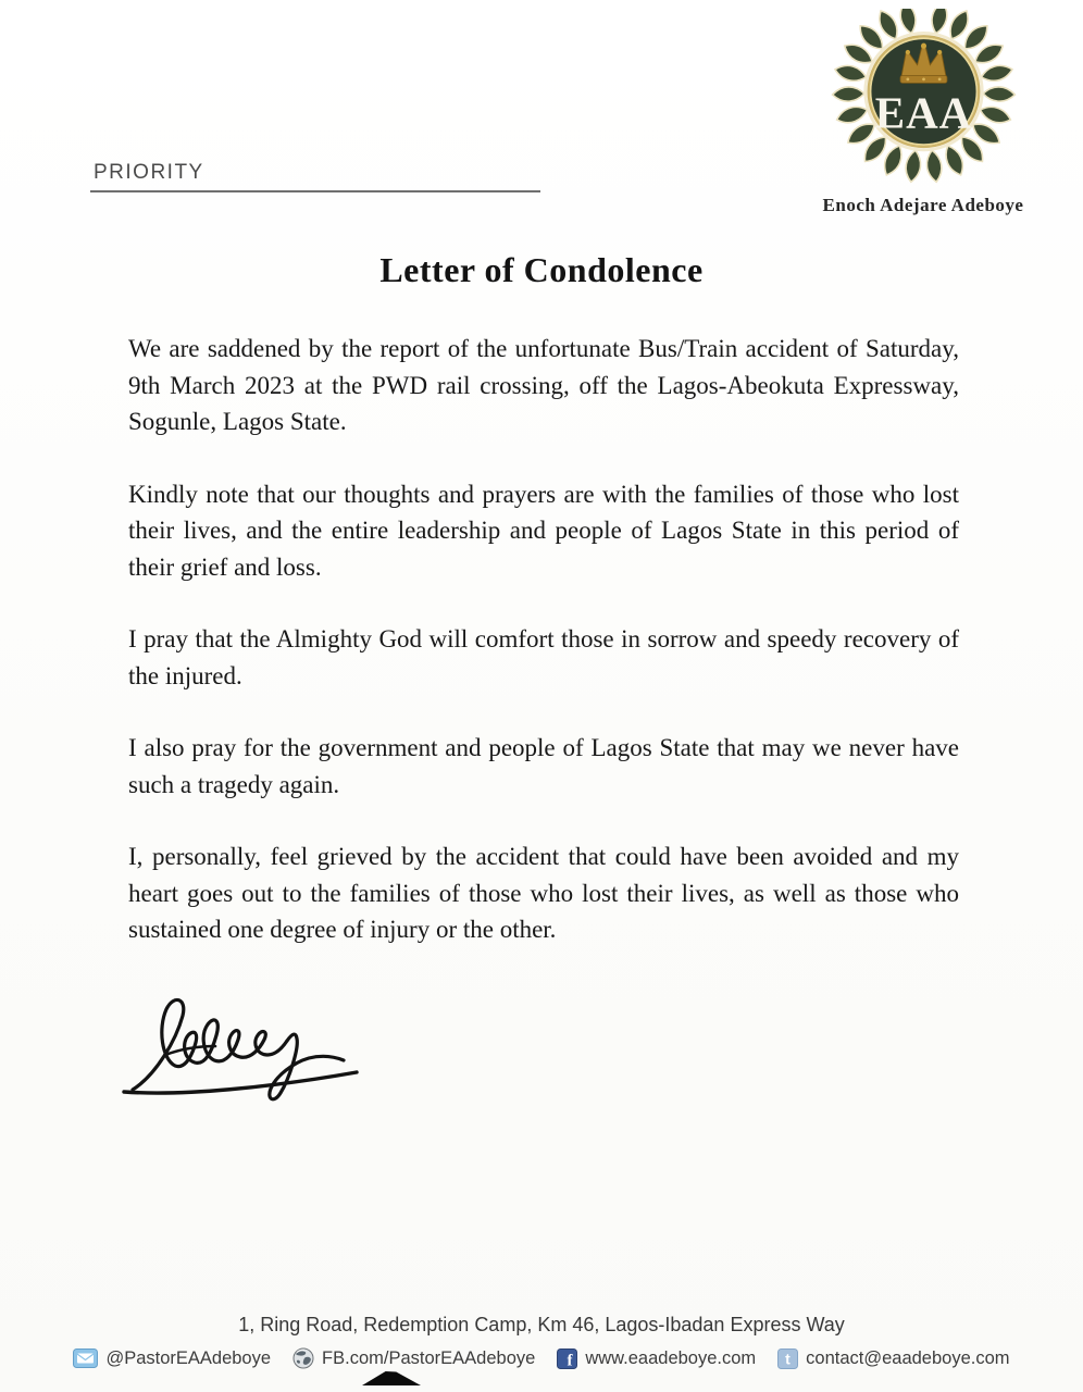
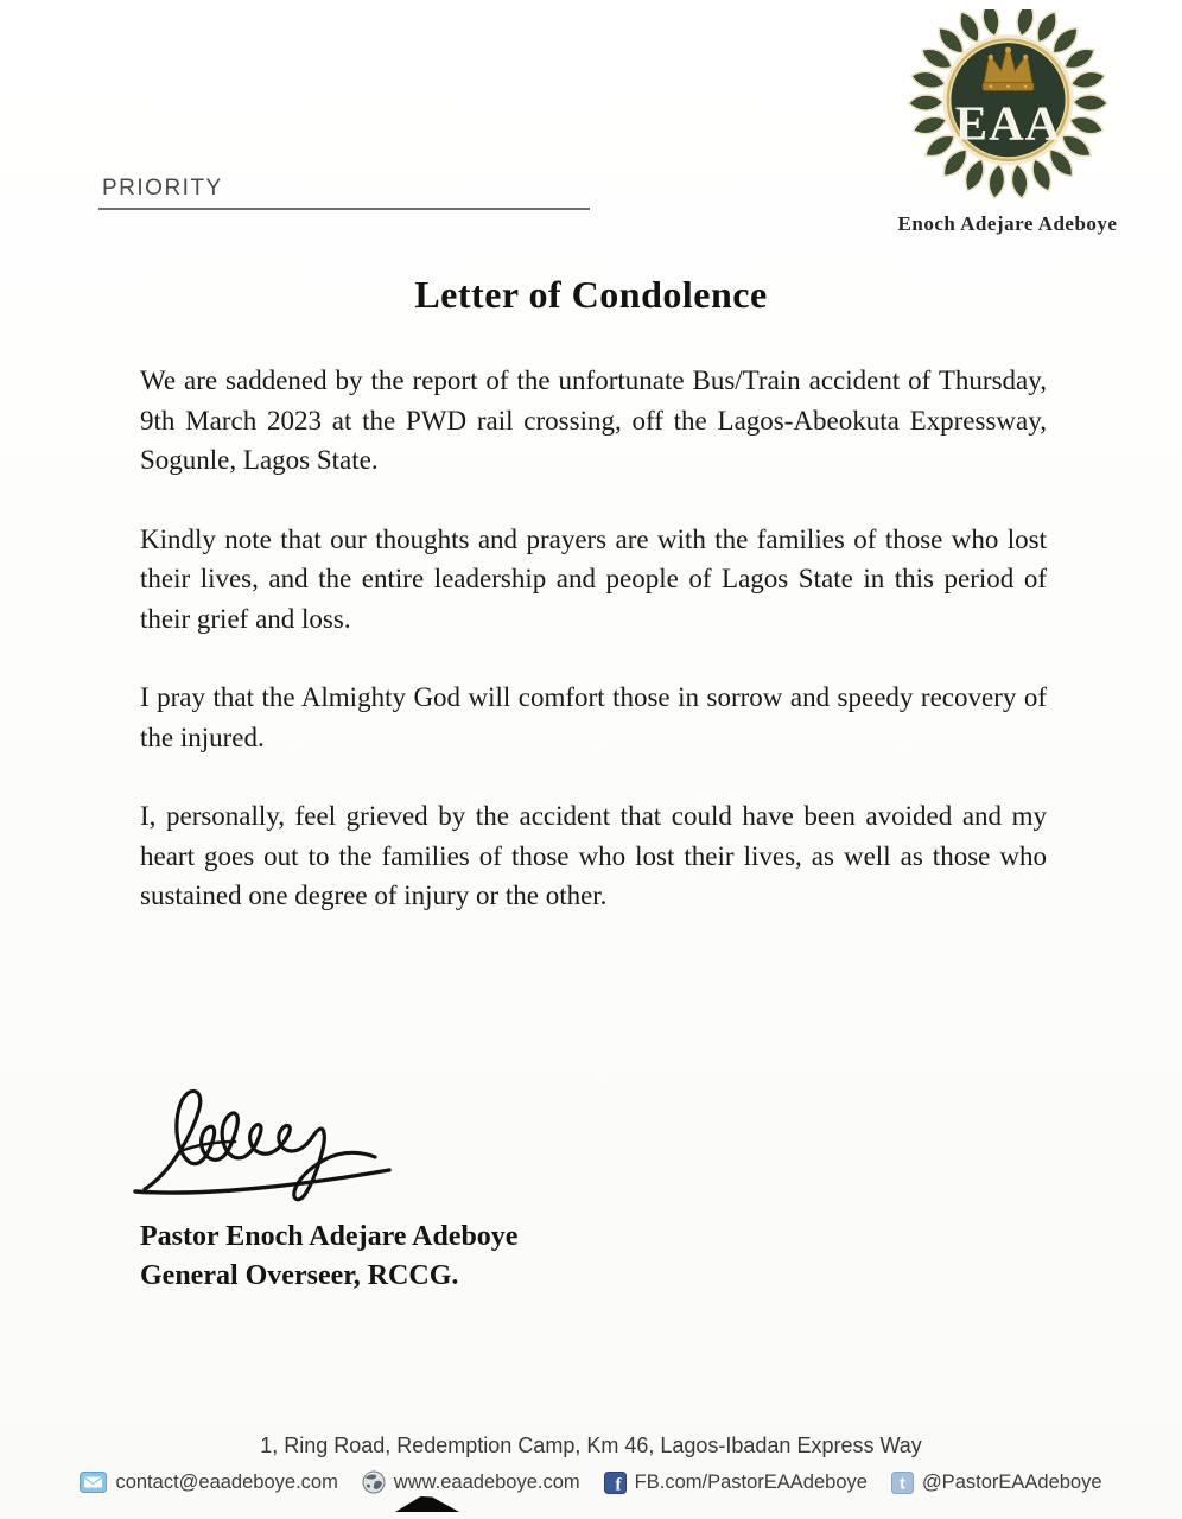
  PRIORITY
  EAA
  Enoch Adejare Adeboye
  Letter of Condolence
- We are saddened by the report of the unfortunate Bus/Train accident of Saturday, 9th March 2023 at the PWD rail crossing, off the Lagos-Abeokuta Expressway, Sogunle, Lagos State.
+ We are saddened by the report of the unfortunate Bus/Train accident of Thursday, 9th March 2023 at the PWD rail crossing, off the Lagos-Abeokuta Expressway, Sogunle, Lagos State.
  Kindly note that our thoughts and prayers are with the families of those who lost their lives, and the entire leadership and people of Lagos State in this period of their grief and loss.
  I pray that the Almighty God will comfort those in sorrow and speedy recovery of the injured.
- I also pray for the government and people of Lagos State that may we never have such a tragedy again.
  I, personally, feel grieved by the accident that could have been avoided and my heart goes out to the families of those who lost their lives, as well as those who sustained one degree of injury or the other.
+ Pastor Enoch Adejare Adeboye
+ General Overseer, RCCG.
  1, Ring Road, Redemption Camp, Km 46, Lagos-Ibadan Express Way
- @PastorEAAdeboye
+ contact@eaadeboye.com
- FB.com/PastorEAAdeboye
+ www.eaadeboye.com
  f
- www.eaadeboye.com
+ FB.com/PastorEAAdeboye
  t
- contact@eaadeboye.com
+ @PastorEAAdeboye
